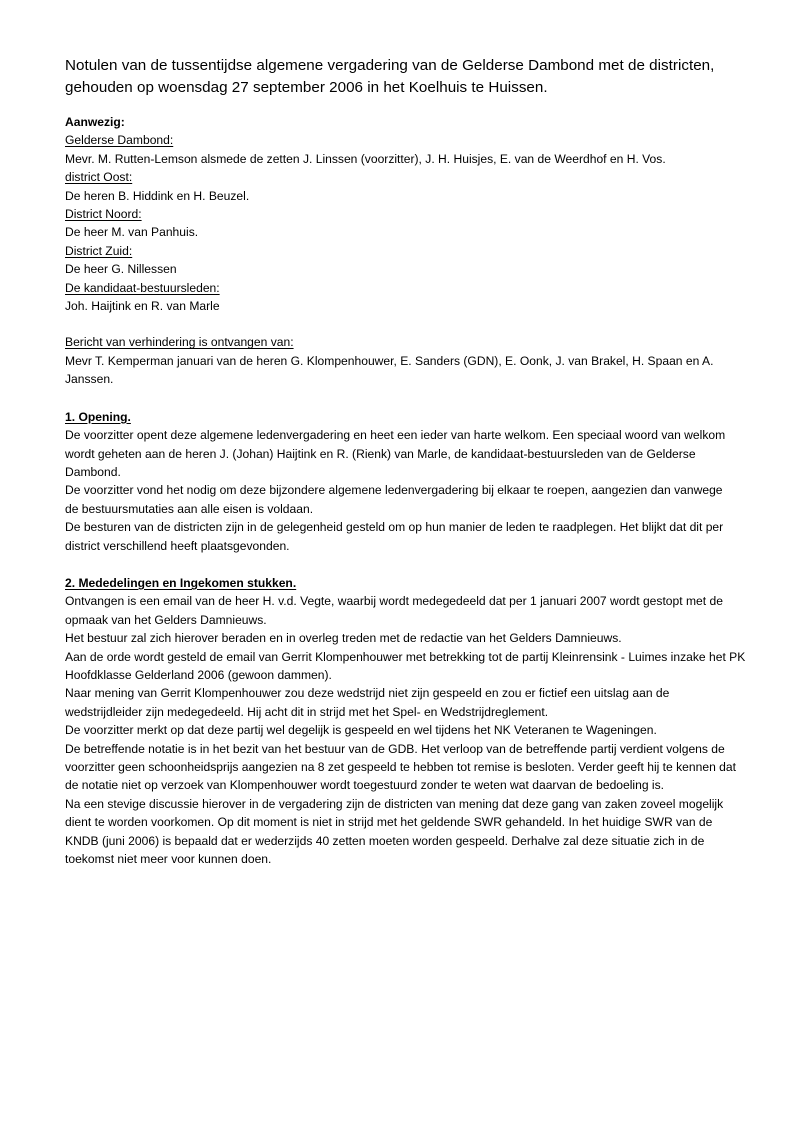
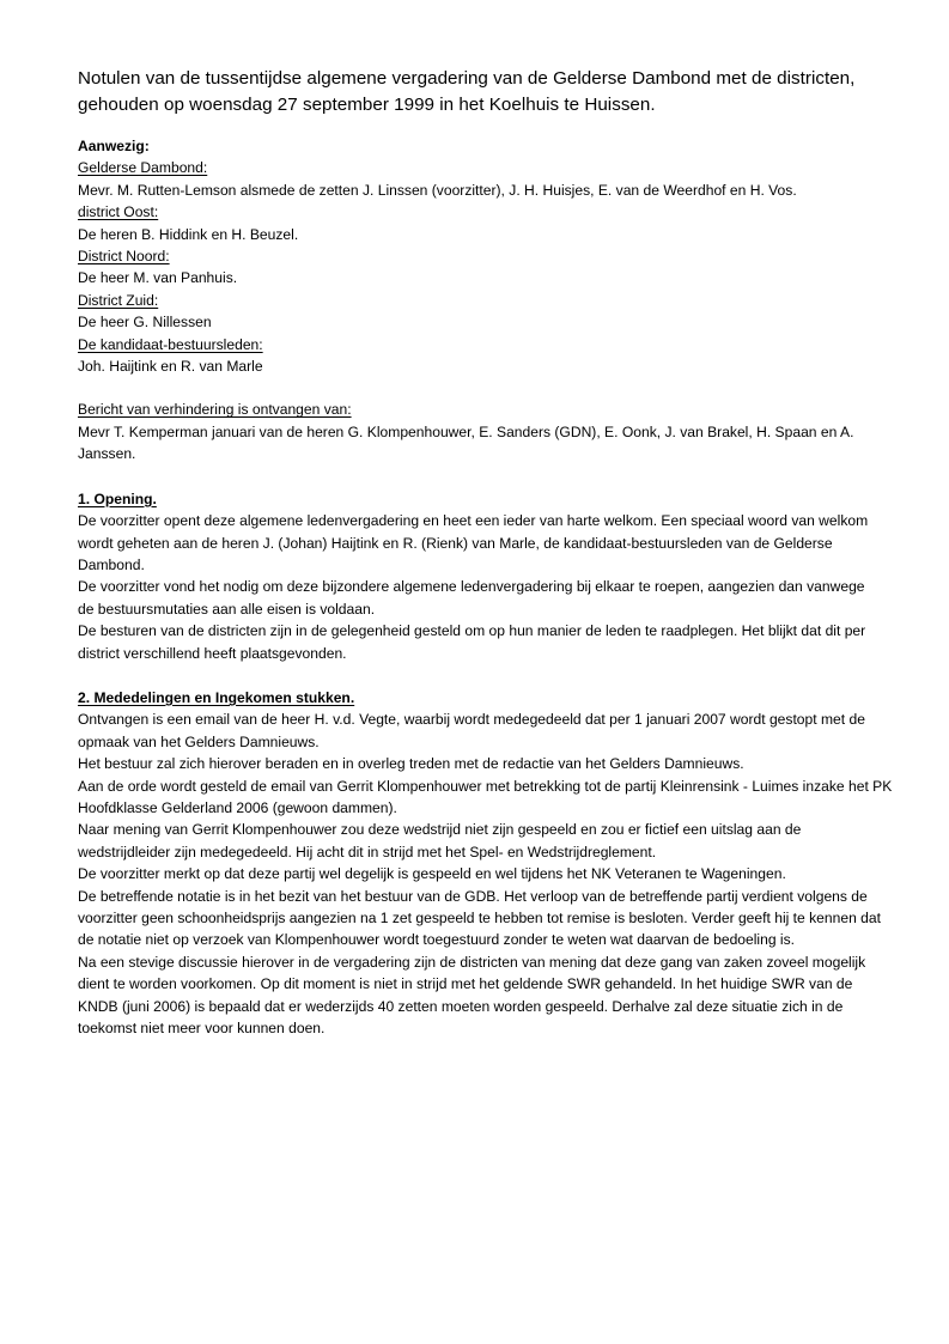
- Notulen van de tussentijdse algemene vergadering van de Gelderse Dambond met de districten, gehouden op woensdag 27 september 2006 in het Koelhuis te Huissen.
+ Notulen van de tussentijdse algemene vergadering van de Gelderse Dambond met de districten, gehouden op woensdag 27 september 1999 in het Koelhuis te Huissen.
  Aanwezig:
  Gelderse Dambond:
  Mevr. M. Rutten-Lemson alsmede de zetten J. Linssen (voorzitter), J. H. Huisjes, E. van de Weerdhof en H. Vos.
  district Oost:
  De heren B. Hiddink en H. Beuzel.
  District Noord:
  De heer M. van Panhuis.
  District Zuid:
  De heer G. Nillessen
  De kandidaat-bestuursleden:
  Joh. Haijtink en R. van Marle
  Bericht van verhindering is ontvangen van:
  Mevr T. Kemperman januari van de heren G. Klompenhouwer, E. Sanders (GDN), E. Oonk, J. van Brakel, H. Spaan en A. Janssen.
  1. Opening.
  De voorzitter opent deze algemene ledenvergadering en heet een ieder van harte welkom. Een speciaal woord van welkom wordt geheten aan de heren J. (Johan) Haijtink en R. (Rienk) van Marle, de kandidaat-bestuursleden van de Gelderse Dambond.
  De voorzitter vond het nodig om deze bijzondere algemene ledenvergadering bij elkaar te roepen, aangezien dan vanwege de bestuursmutaties aan alle eisen is voldaan.
  De besturen van de districten zijn in de gelegenheid gesteld om op hun manier de leden te raadplegen. Het blijkt dat dit per district verschillend heeft plaatsgevonden.
  2. Mededelingen en Ingekomen stukken.
  Ontvangen is een email van de heer H. v.d. Vegte, waarbij wordt medegedeeld dat per 1 januari 2007 wordt gestopt met de opmaak van het Gelders Damnieuws.
  Het bestuur zal zich hierover beraden en in overleg treden met de redactie van het Gelders Damnieuws.
  Aan de orde wordt gesteld de email van Gerrit Klompenhouwer met betrekking tot de partij Kleinrensink - Luimes inzake het PK Hoofdklasse Gelderland 2006 (gewoon dammen).
  Naar mening van Gerrit Klompenhouwer zou deze wedstrijd niet zijn gespeeld en zou er fictief een uitslag aan de wedstrijdleider zijn medegedeeld. Hij acht dit in strijd met het Spel- en Wedstrijdreglement.
  De voorzitter merkt op dat deze partij wel degelijk is gespeeld en wel tijdens het NK Veteranen te Wageningen.
- De betreffende notatie is in het bezit van het bestuur van de GDB. Het verloop van de betreffende partij verdient volgens de voorzitter geen schoonheidsprijs aangezien na 8 zet gespeeld te hebben tot remise is besloten. Verder geeft hij te kennen dat de notatie niet op verzoek van Klompenhouwer wordt toegestuurd zonder te weten wat daarvan de bedoeling is.
+ De betreffende notatie is in het bezit van het bestuur van de GDB. Het verloop van de betreffende partij verdient volgens de voorzitter geen schoonheidsprijs aangezien na 1 zet gespeeld te hebben tot remise is besloten. Verder geeft hij te kennen dat de notatie niet op verzoek van Klompenhouwer wordt toegestuurd zonder te weten wat daarvan de bedoeling is.
  Na een stevige discussie hierover in de vergadering zijn de districten van mening dat deze gang van zaken zoveel mogelijk dient te worden voorkomen. Op dit moment is niet in strijd met het geldende SWR gehandeld. In het huidige SWR van de KNDB (juni 2006) is bepaald dat er wederzijds 40 zetten moeten worden gespeeld. Derhalve zal deze situatie zich in de toekomst niet meer voor kunnen doen.
